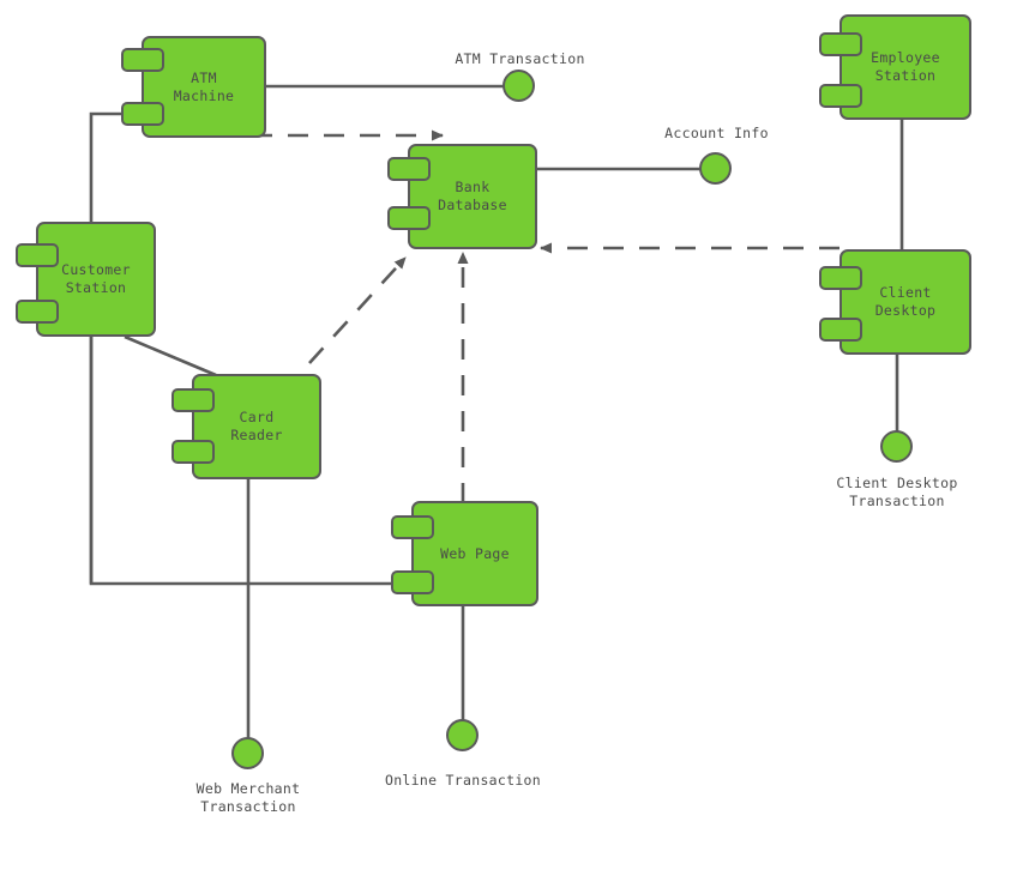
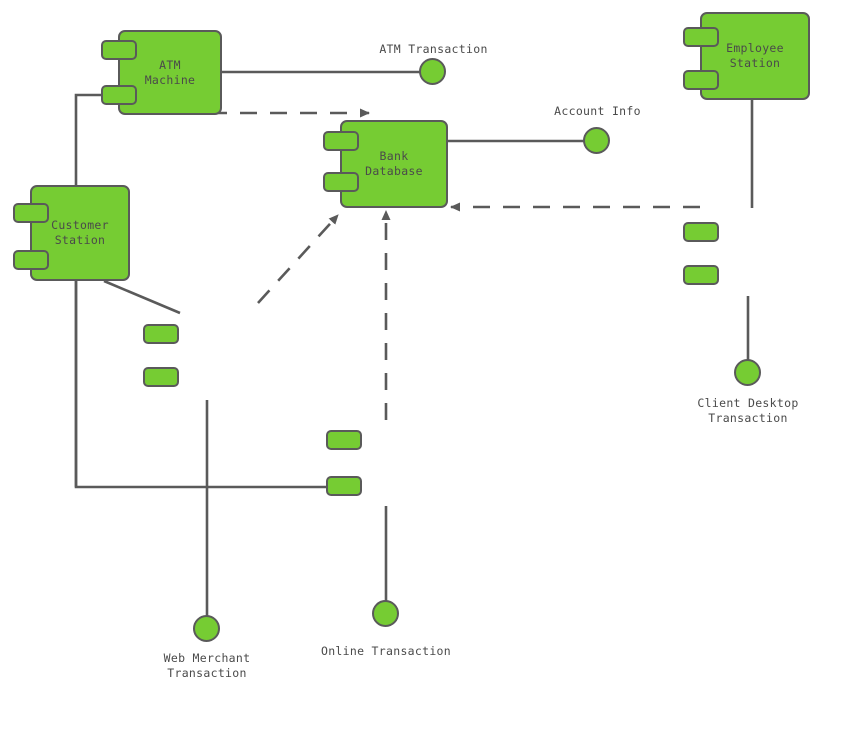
  ATM
  Machine
  Bank
  Database
  Employee
  Station
  Customer
  Station
- Client
- Desktop
- Card
- Reader
- Web Page
  ATM Transaction
  Account Info
  Client Desktop
  Transaction
  Web Merchant
  Transaction
  Online Transaction
